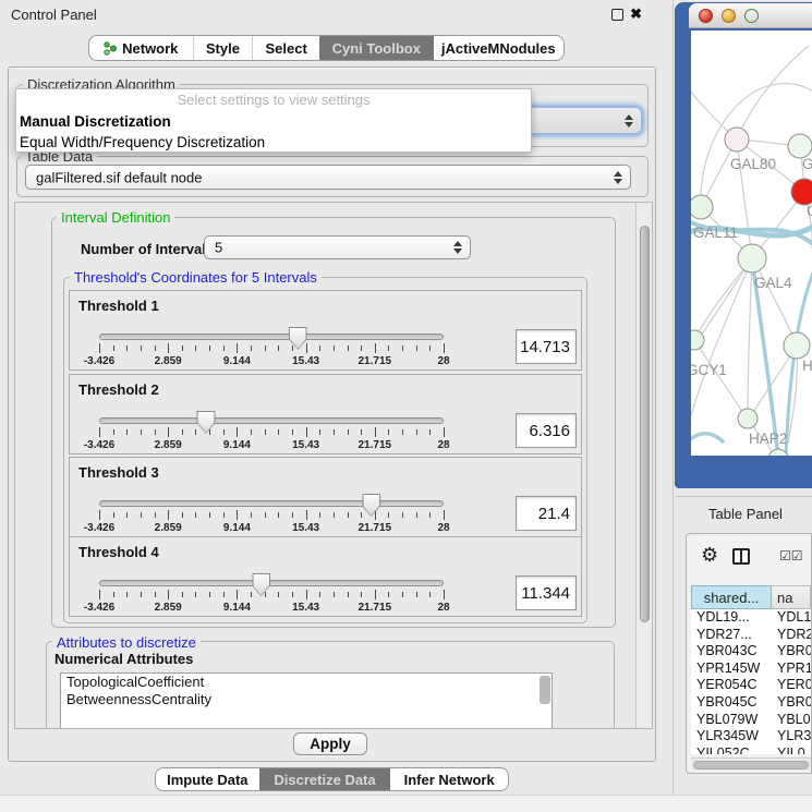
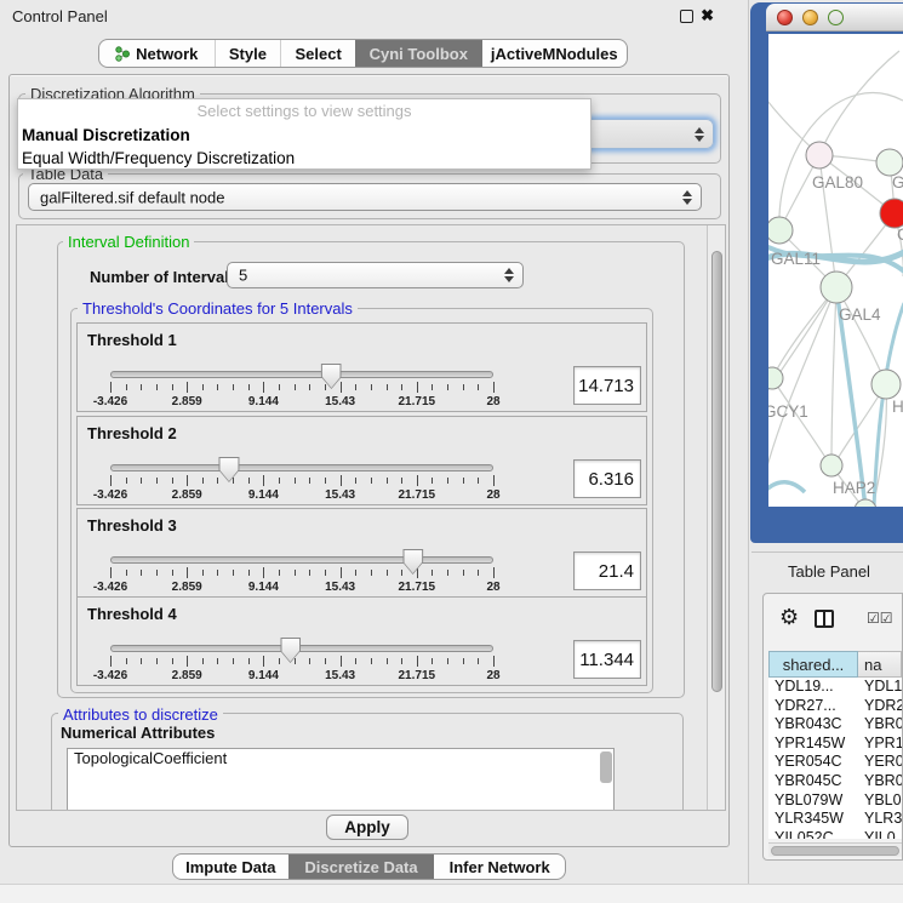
  Control Panel
  ✖
  Network
  Style
  Select
  Cyni Toolbox
  jActiveMNodules
  Discretization Algorithm
  Select settings to view settings
  Manual Discretization
  Equal Width/Frequency Discretization
  Table Data
  galFiltered.sif default node
  Interval Definition
  Number of Interva
  5
  Threshold's Coordinates for 5 Intervals
  Threshold 1
  -3.426
  2.859
  9.144
  15.43
  21.715
  28
  14.713
  Threshold 2
  -3.426
  2.859
  9.144
  15.43
  21.715
  28
  6.316
  Threshold 3
  -3.426
  2.859
  9.144
  15.43
  21.715
  28
  21.4
  Threshold 4
  -3.426
  2.859
  9.144
  15.43
  21.715
  28
  11.344
  Attributes to discretize
  Numerical Attributes
  TopologicalCoefficient
- BetweennessCentrality
  Apply
  Impute Data
  Discretize Data
  Infer Network
  GAL80
  GAL11
  GAL4
  GCY1
  H
  HAP2
  Table Panel
  ⚙
  ☑☑
  shared...
  na
  YDL19...
  YDL1
  YDR27...
  YDR2
  YBR043C
  YBR0
  YPR145W
  YPR1
  YER054C
  YER0
  YBR045C
  YBR0
  YBL079W
  YBL0
  YLR345W
  YLR3
  YIL052C
  YIL0
